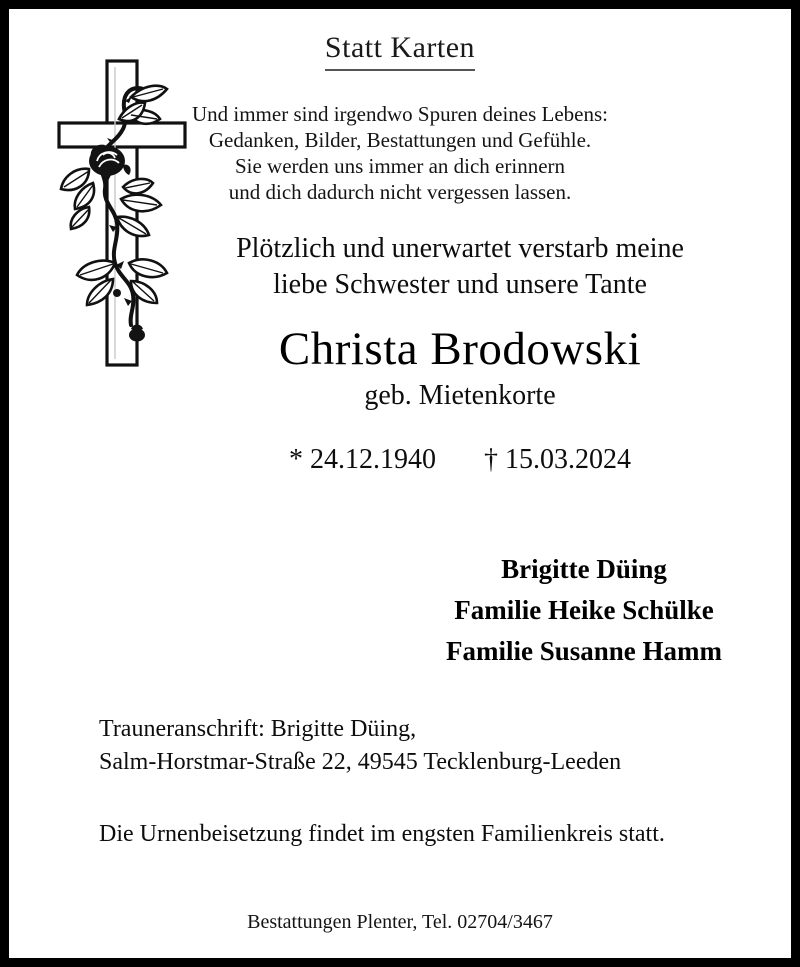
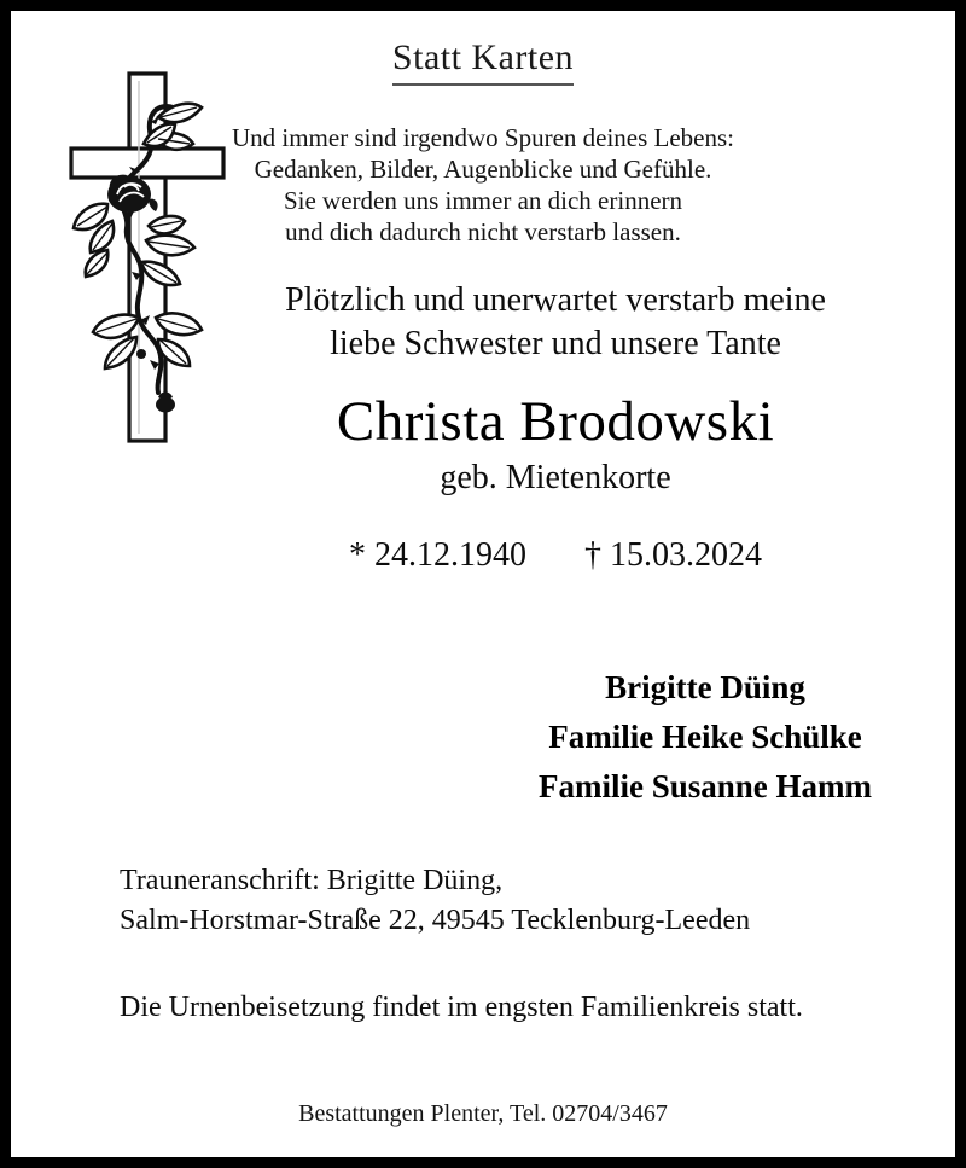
  Statt Karten
  Und immer sind irgendwo Spuren deines Lebens:
- Gedanken, Bilder, Bestattungen und Gefühle.
+ Gedanken, Bilder, Augenblicke und Gefühle.
  Sie werden uns immer an dich erinnern
- und dich dadurch nicht vergessen lassen.
+ und dich dadurch nicht verstarb lassen.
  Plötzlich und unerwartet verstarb meine
  liebe Schwester und unsere Tante
  Christa Brodowski
  geb. Mietenkorte
  * 24.12.1940 † 15.03.2024
  Brigitte Düing
  Familie Heike Schülke
  Familie Susanne Hamm
  Trauneranschrift: Brigitte Düing,
  Salm-Horstmar-Straße 22, 49545 Tecklenburg-Leeden
  Die Urnenbeisetzung findet im engsten Familienkreis statt.
  Bestattungen Plenter, Tel. 02704/3467
